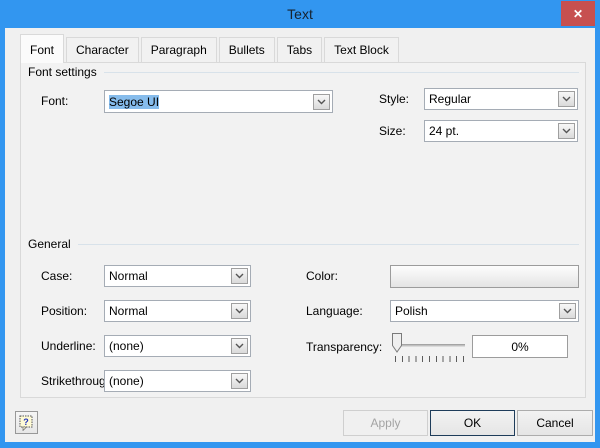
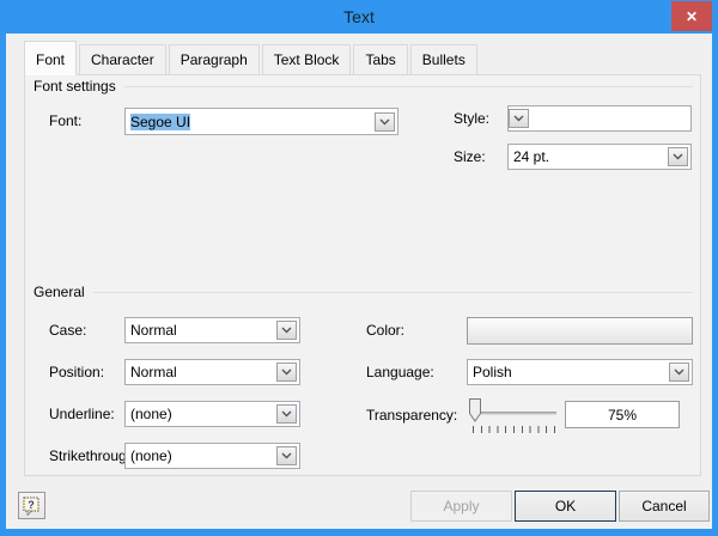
  Text
  ✕
  Font
  Character
  Paragraph
- Bullets
+ Text Block
  Tabs
- Text Block
+ Bullets
  Font settings
  Font:
  Segoe UI
  Style:
- Regular
  Size:
  24 pt.
  General
  Case:
  Normal
  Position:
  Normal
  Underline:
  (none)
  Strikethroug
  (none)
  Color:
  Language:
  Polish
  Transparency:
- 0%
+ 75%
  ?
  Apply
  OK
  Cancel
